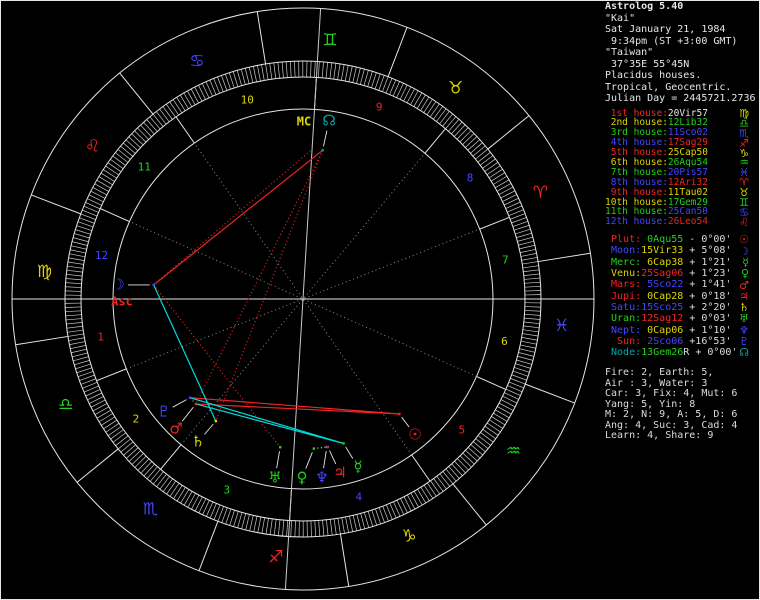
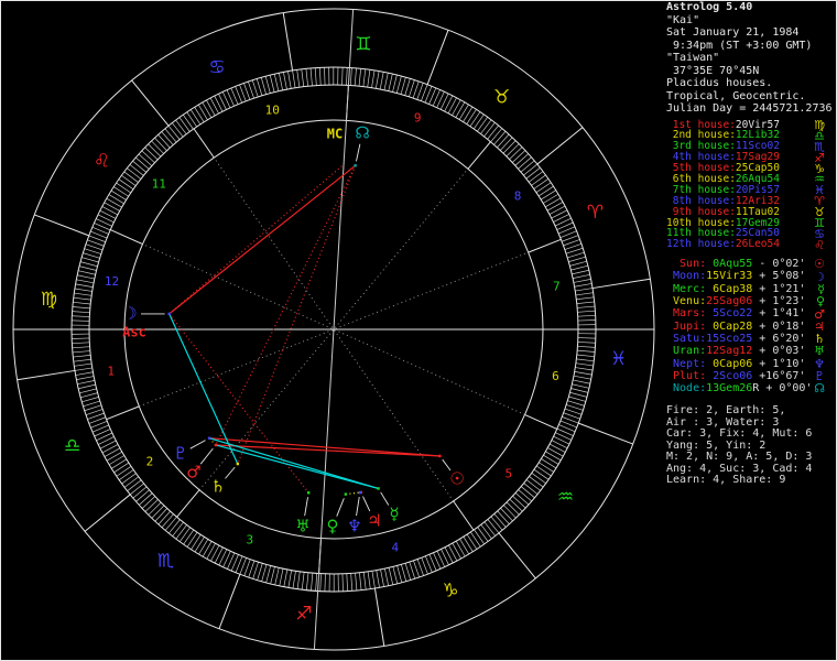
  ♈
  ♉
  ♊
  ♋
  ♌
  ♍
  ♎
  ♏
  ♐
  ♑
  ♒
  ♓
  1
  2
  3
  4
  5
  6
  7
  8
  9
  10
  11
  12
  ☉
  ☽
  ☿
  ♀
  ♂
  ♃
  ♄
  ♅
  ♆
  ♇
  ☊
  MC
  Asc
  Astrolog 5.40
  "Kai"
  Sat January 21, 1984
  9:34pm (ST +3:00 GMT)
  "Taiwan"
- 37°35E 55°45N
+ 37°35E 70°45N
  Placidus houses.
  Tropical, Geocentric.
  Julian Day = 2445721.2736
  1st house:
  20Vir57
  ♍
  2nd house:
  12Lib32
  ♎
  3rd house:
  11Sco02
  ♏
  4th house:
  17Sag29
  ♐
  5th house:
  25Cap50
  ♑
  6th house:
  26Aqu54
  ♒
  7th house:
  20Pis57
  ♓
  8th house:
  12Ari32
  ♈
  9th house:
  11Tau02
  ♉
  10th house:
  17Gem29
  ♊
  11th house:
  25Can50
  ♋
  12th house:
  26Leo54
  ♌
- Plut:
+ Sun:
  0Aqu55
- - 0°00'
+ - 0°02'
  ☉
  Moon:
  15Vir33
  + 5°08'
  ☽
  Merc:
  6Cap38
  + 1°21'
  ☿
  Venu:
  25Sag06
  + 1°23'
  ♀
  Mars:
  5Sco22
  + 1°41'
  ♂
  Jupi:
  0Cap28
  + 0°18'
  ♃
  Satu:
  15Sco25
- + 2°20'
+ + 6°20'
  ♄
  Uran:
  12Sag12
  + 0°03'
  ♅
  Nept:
  0Cap06
  + 1°10'
  ♆
- Sun:
+ Plut:
  2Sco06
- +16°53'
+ +16°67'
  ♇
  Node:
  13Gem26
  R
  + 0°00'
  ☊
  Fire: 2, Earth: 5,
  Air : 3, Water: 3
  Car: 3, Fix: 4, Mut: 6
- Yang: 5, Yin: 8
+ Yang: 5, Yin: 2
- M: 2, N: 9, A: 5, D: 6
+ M: 2, N: 9, A: 5, D: 3
  Ang: 4, Suc: 3, Cad: 4
  Learn: 4, Share: 9
